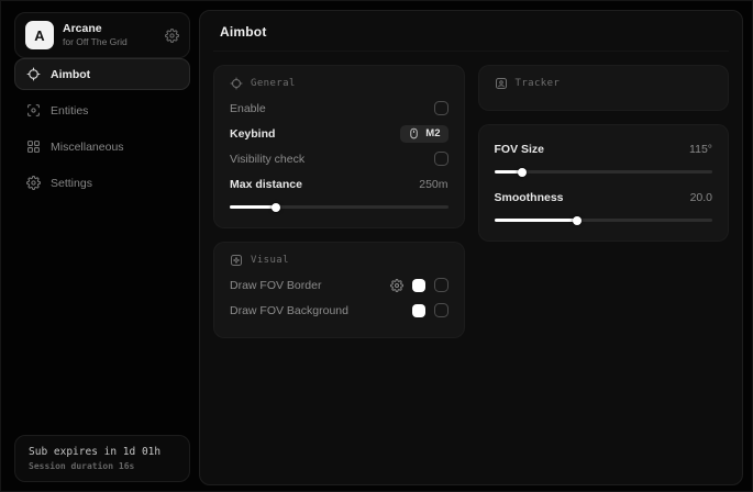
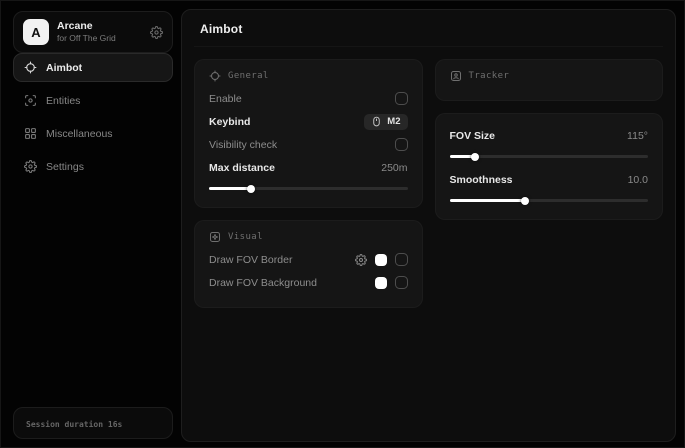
  A
  Arcane
  for Off The Grid
  Aimbot
  Entities
  Miscellaneous
  Settings
- Sub expires in 1d 01h
  Session duration 16s
  Aimbot
  General
  Enable
  Keybind
  M2
  Visibility check
  Max distance
  250m
  Visual
  Draw FOV Border
  Draw FOV Background
  Tracker
  FOV Size
  115°
  Smoothness
- 20.0
+ 10.0
